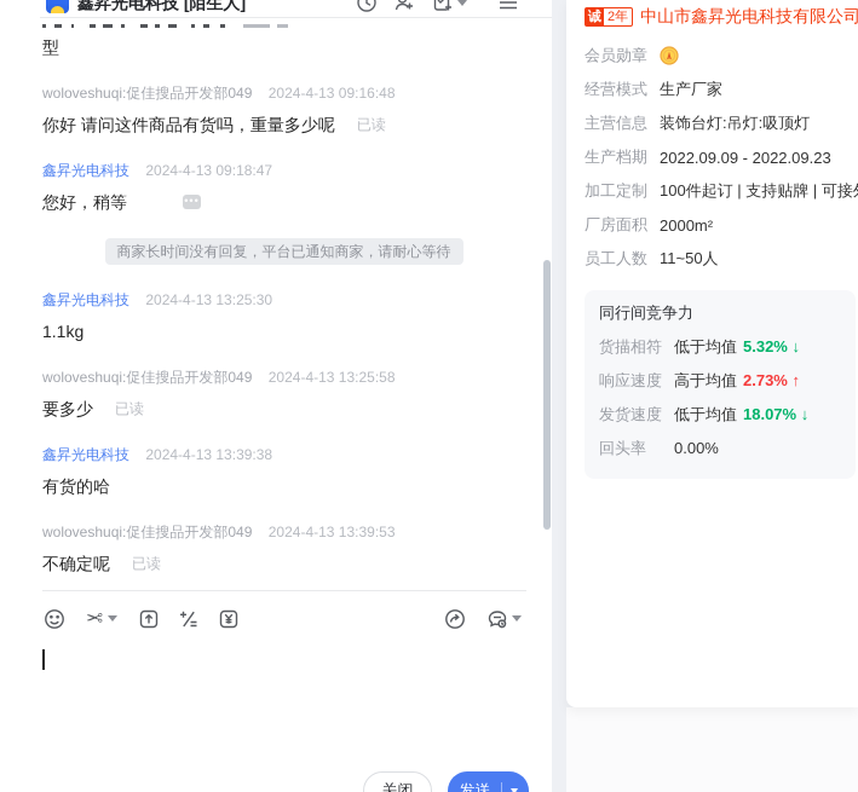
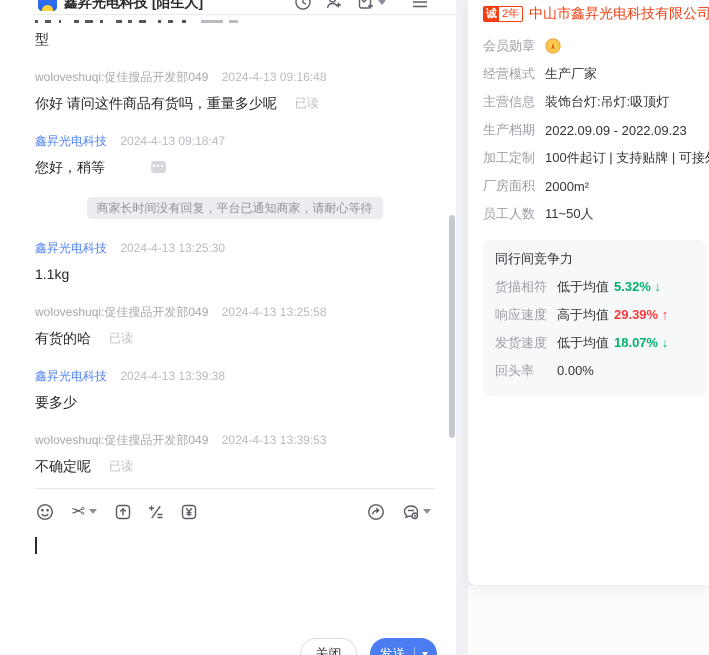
  鑫昇光电科技 [陌生人]
  型
  woloveshuqi:促佳搜品开发部049 2024-4-13 09:16:48
  你好 请问这件商品有货吗，重量多少呢
  已读
  鑫昇光电科技 2024-4-13 09:18:47
  您好，稍等
  •••
  商家长时间没有回复，平台已通知商家，请耐心等待
  鑫昇光电科技 2024-4-13 13:25:30
  1.1kg
  woloveshuqi:促佳搜品开发部049 2024-4-13 13:25:58
- 要多少
+ 有货的哈
  已读
  鑫昇光电科技 2024-4-13 13:39:38
- 有货的哈
+ 要多少
  woloveshuqi:促佳搜品开发部049 2024-4-13 13:39:53
  不确定呢
  已读
  关闭
  发送
  诚
  2年
  中山市鑫昇光电科技有限公司
  会员勋章
  经营模式
  生产厂家
  主营信息
  装饰台灯:吊灯:吸顶灯
  生产档期
  2022.09.09 - 2022.09.23
  加工定制
  100件起订 | 支持贴牌 | 可接
  厂房面积
  2000m²
  员工人数
  11~50人
  同行间竞争力
  货描相符
  低于均值
  5.32% ↓
  响应速度
  高于均值
- 2.73% ↑
+ 29.39% ↑
  发货速度
  低于均值
  18.07% ↓
  回头率
  0.00%
